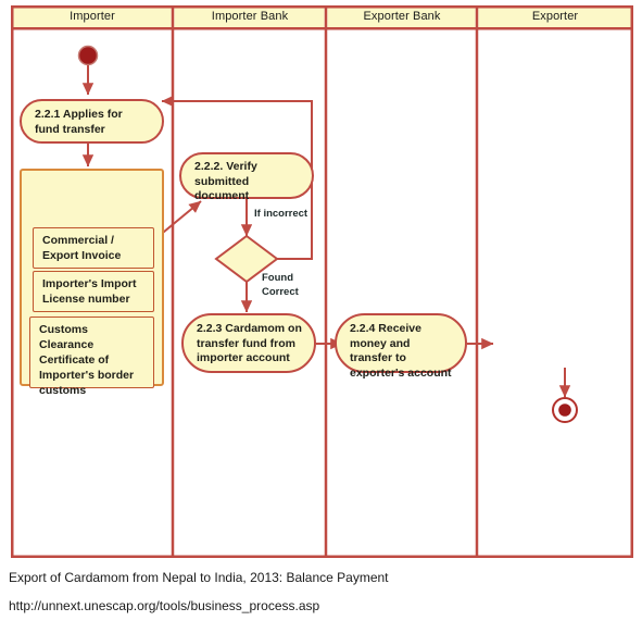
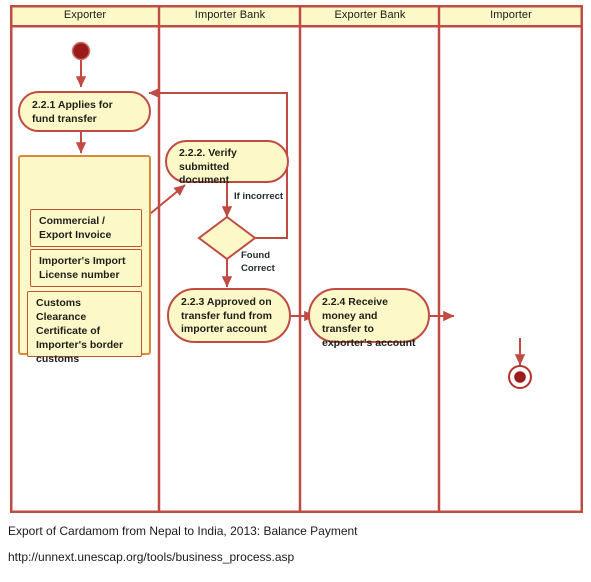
- Importer
+ Exporter
  Importer Bank
  Exporter Bank
- Exporter
+ Importer
  2.2.1 Applies for fund transfer
  2.2.2. Verify submitted document
- 2.2.3 Cardamom on transfer fund from importer account
+ 2.2.3 Approved on transfer fund from importer account
  2.2.4 Receive money and transfer to exporter's account
  Commercial / Export Invoice
  Importer's Import License number
  Customs Clearance Certificate of Importer's border customs
  If incorrect
  Found Correct
  Export of Cardamom from Nepal to India, 2013: Balance Payment
  http://unnext.unescap.org/tools/business_process.asp
